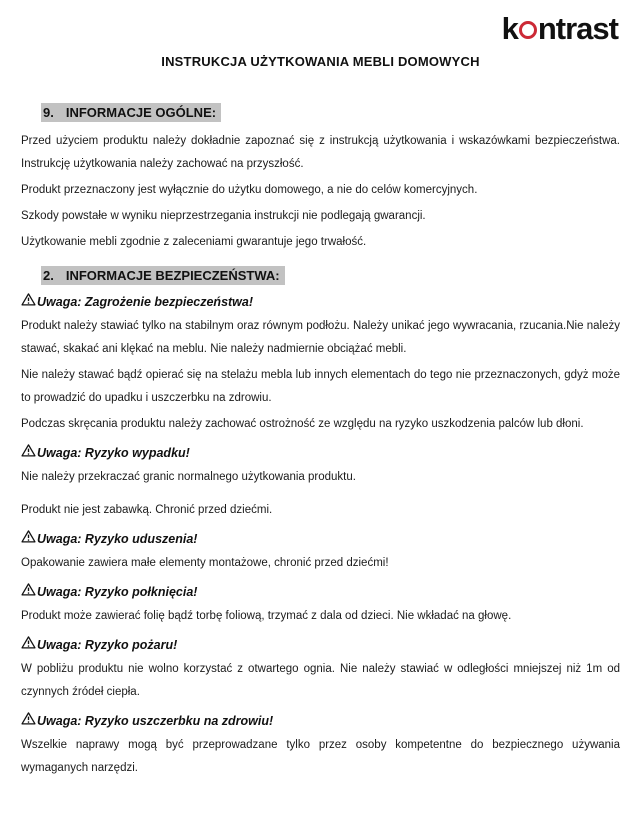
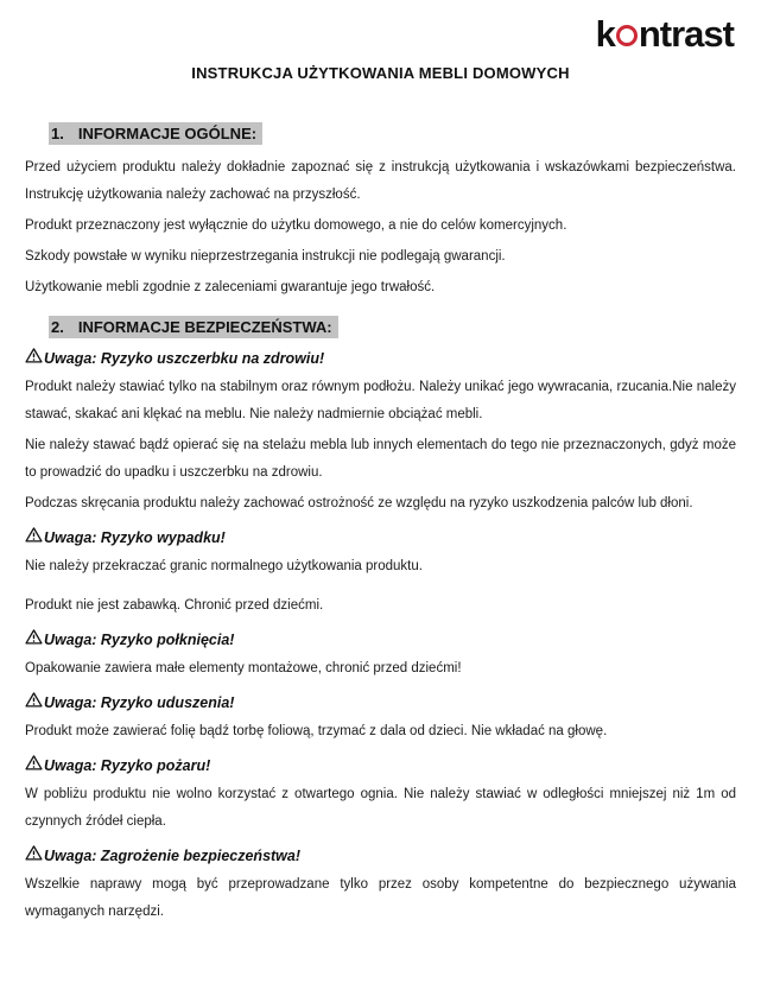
  k ntrast
  INSTRUKCJA UŻYTKOWANIA MEBLI DOMOWYCH
- 9. INFORMACJE OGÓLNE:
+ 1. INFORMACJE OGÓLNE:
  Przed użyciem produktu należy dokładnie zapoznać się z instrukcją użytkowania i wskazówkami bezpieczeństwa. Instrukcję użytkowania należy zachować na przyszłość.
  Produkt przeznaczony jest wyłącznie do użytku domowego, a nie do celów komercyjnych.
  Szkody powstałe w wyniku nieprzestrzegania instrukcji nie podlegają gwarancji.
  Użytkowanie mebli zgodnie z zaleceniami gwarantuje jego trwałość.
  2. INFORMACJE BEZPIECZEŃSTWA:
- Uwaga: Zagrożenie bezpieczeństwa!
+ Uwaga: Ryzyko uszczerbku na zdrowiu!
  Produkt należy stawiać tylko na stabilnym oraz równym podłożu. Należy unikać jego wywracania, rzucania.Nie należy stawać, skakać ani klękać na meblu. Nie należy nadmiernie obciążać mebli.
  Nie należy stawać bądź opierać się na stelażu mebla lub innych elementach do tego nie przeznaczonych, gdyż może to prowadzić do upadku i uszczerbku na zdrowiu.
  Podczas skręcania produktu należy zachować ostrożność ze względu na ryzyko uszkodzenia palców lub dłoni.
  Uwaga: Ryzyko wypadku!
  Nie należy przekraczać granic normalnego użytkowania produktu.
  Produkt nie jest zabawką. Chronić przed dziećmi.
- Uwaga: Ryzyko uduszenia!
+ Uwaga: Ryzyko połknięcia!
  Opakowanie zawiera małe elementy montażowe, chronić przed dziećmi!
- Uwaga: Ryzyko połknięcia!
+ Uwaga: Ryzyko uduszenia!
  Produkt może zawierać folię bądź torbę foliową, trzymać z dala od dzieci. Nie wkładać na głowę.
  Uwaga: Ryzyko pożaru!
  W pobliżu produktu nie wolno korzystać z otwartego ognia. Nie należy stawiać w odległości mniejszej niż 1m od czynnych źródeł ciepła.
- Uwaga: Ryzyko uszczerbku na zdrowiu!
+ Uwaga: Zagrożenie bezpieczeństwa!
  Wszelkie naprawy mogą być przeprowadzane tylko przez osoby kompetentne do bezpiecznego używania wymaganych narzędzi.
